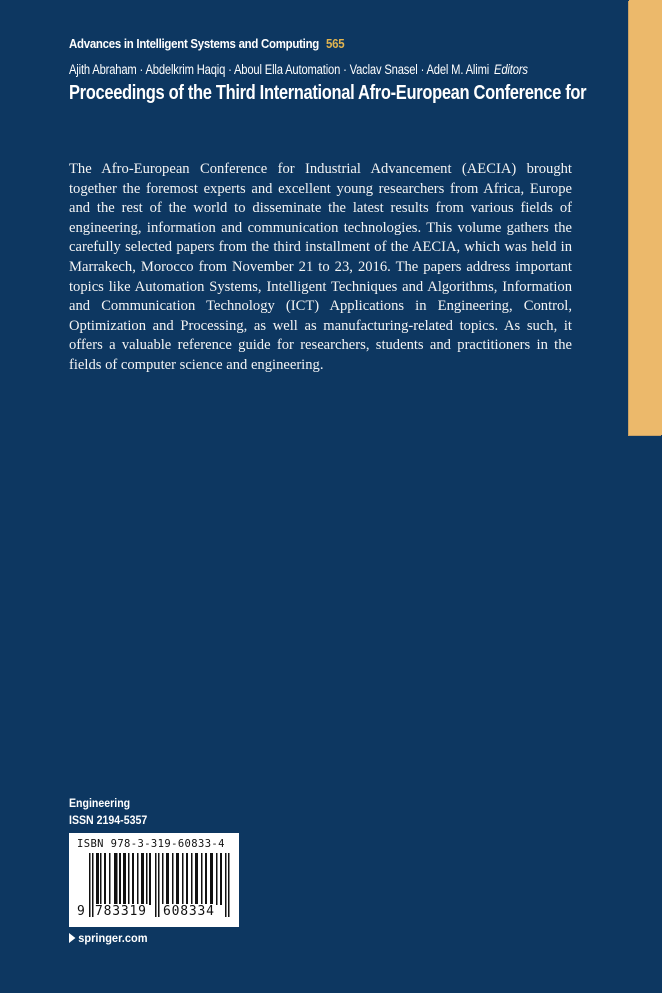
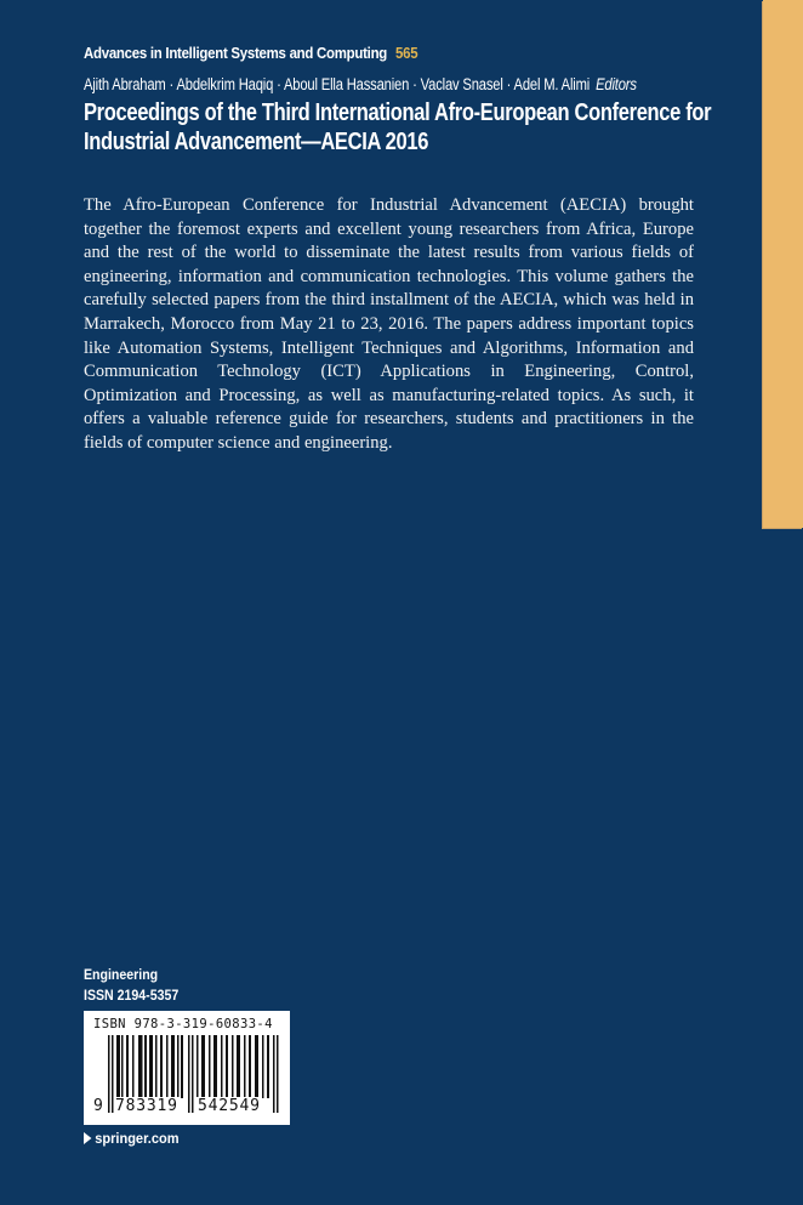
  Advances in Intelligent Systems and Computing 565
- Ajith Abraham · Abdelkrim Haqiq · Aboul Ella Automation · Vaclav Snasel · Adel M. Alimi Editors
+ Ajith Abraham · Abdelkrim Haqiq · Aboul Ella Hassanien · Vaclav Snasel · Adel M. Alimi Editors
  Proceedings of the Third International Afro-European Conference for
+ Industrial Advancement—AECIA 2016
- The Afro-European Conference for Industrial Advancement (AECIA) brought together the foremost experts and excellent young researchers from Africa, Europe and the rest of the world to disseminate the latest results from various fields of engineering, information and communication technologies. This volume gathers the carefully selected papers from the third installment of the AECIA, which was held in Marrakech, Morocco from November 21 to 23, 2016. The papers address important topics like Automation Systems, Intelligent Techniques and Algorithms, Information and Communication Technology (ICT) Applications in Engineering, Control, Optimization and Processing, as well as manufacturing-related topics. As such, it offers a valuable reference guide for researchers, students and practitioners in the fields of computer science and engineering.
+ The Afro-European Conference for Industrial Advancement (AECIA) brought together the foremost experts and excellent young researchers from Africa, Europe and the rest of the world to disseminate the latest results from various fields of engineering, information and communication technologies. This volume gathers the carefully selected papers from the third installment of the AECIA, which was held in Marrakech, Morocco from May 21 to 23, 2016. The papers address important topics like Automation Systems, Intelligent Techniques and Algorithms, Information and Communication Technology (ICT) Applications in Engineering, Control, Optimization and Processing, as well as manufacturing-related topics. As such, it offers a valuable reference guide for researchers, students and practitioners in the fields of computer science and engineering.
  Engineering
  ISSN 2194-5357
  ISBN 978-3-319-60833-4
  9
  783319
- 608334
+ 542549
  springer.com
